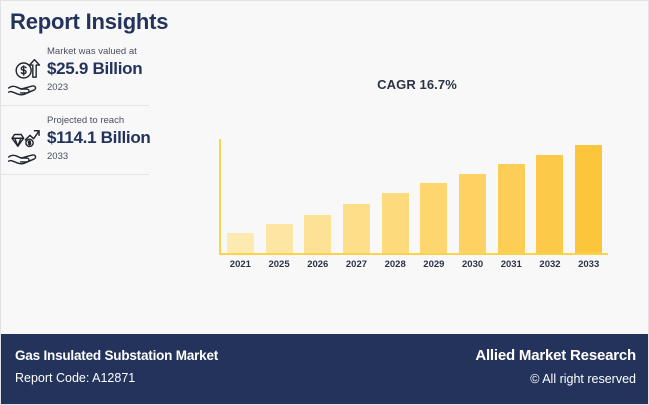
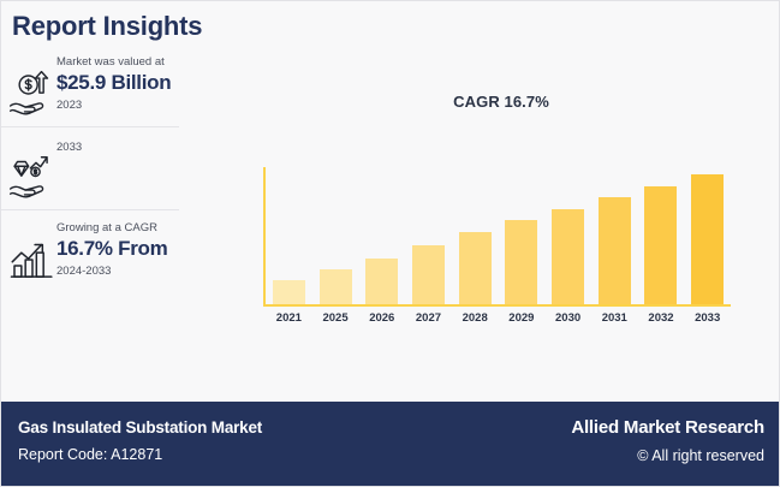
  Report Insights
  Market was valued at
  $25.9 Billion
  2023
- Projected to reach
- $114.1 Billion
  2033
+ Growing at a CAGR
+ 16.7% From
+ 2024-2033
  CAGR 16.7%
  2021
  2025
  2026
  2027
  2028
  2029
  2030
  2031
  2032
  2033
  Gas Insulated Substation Market
  Report Code: A12871
  Allied Market Research
  © All right reserved
